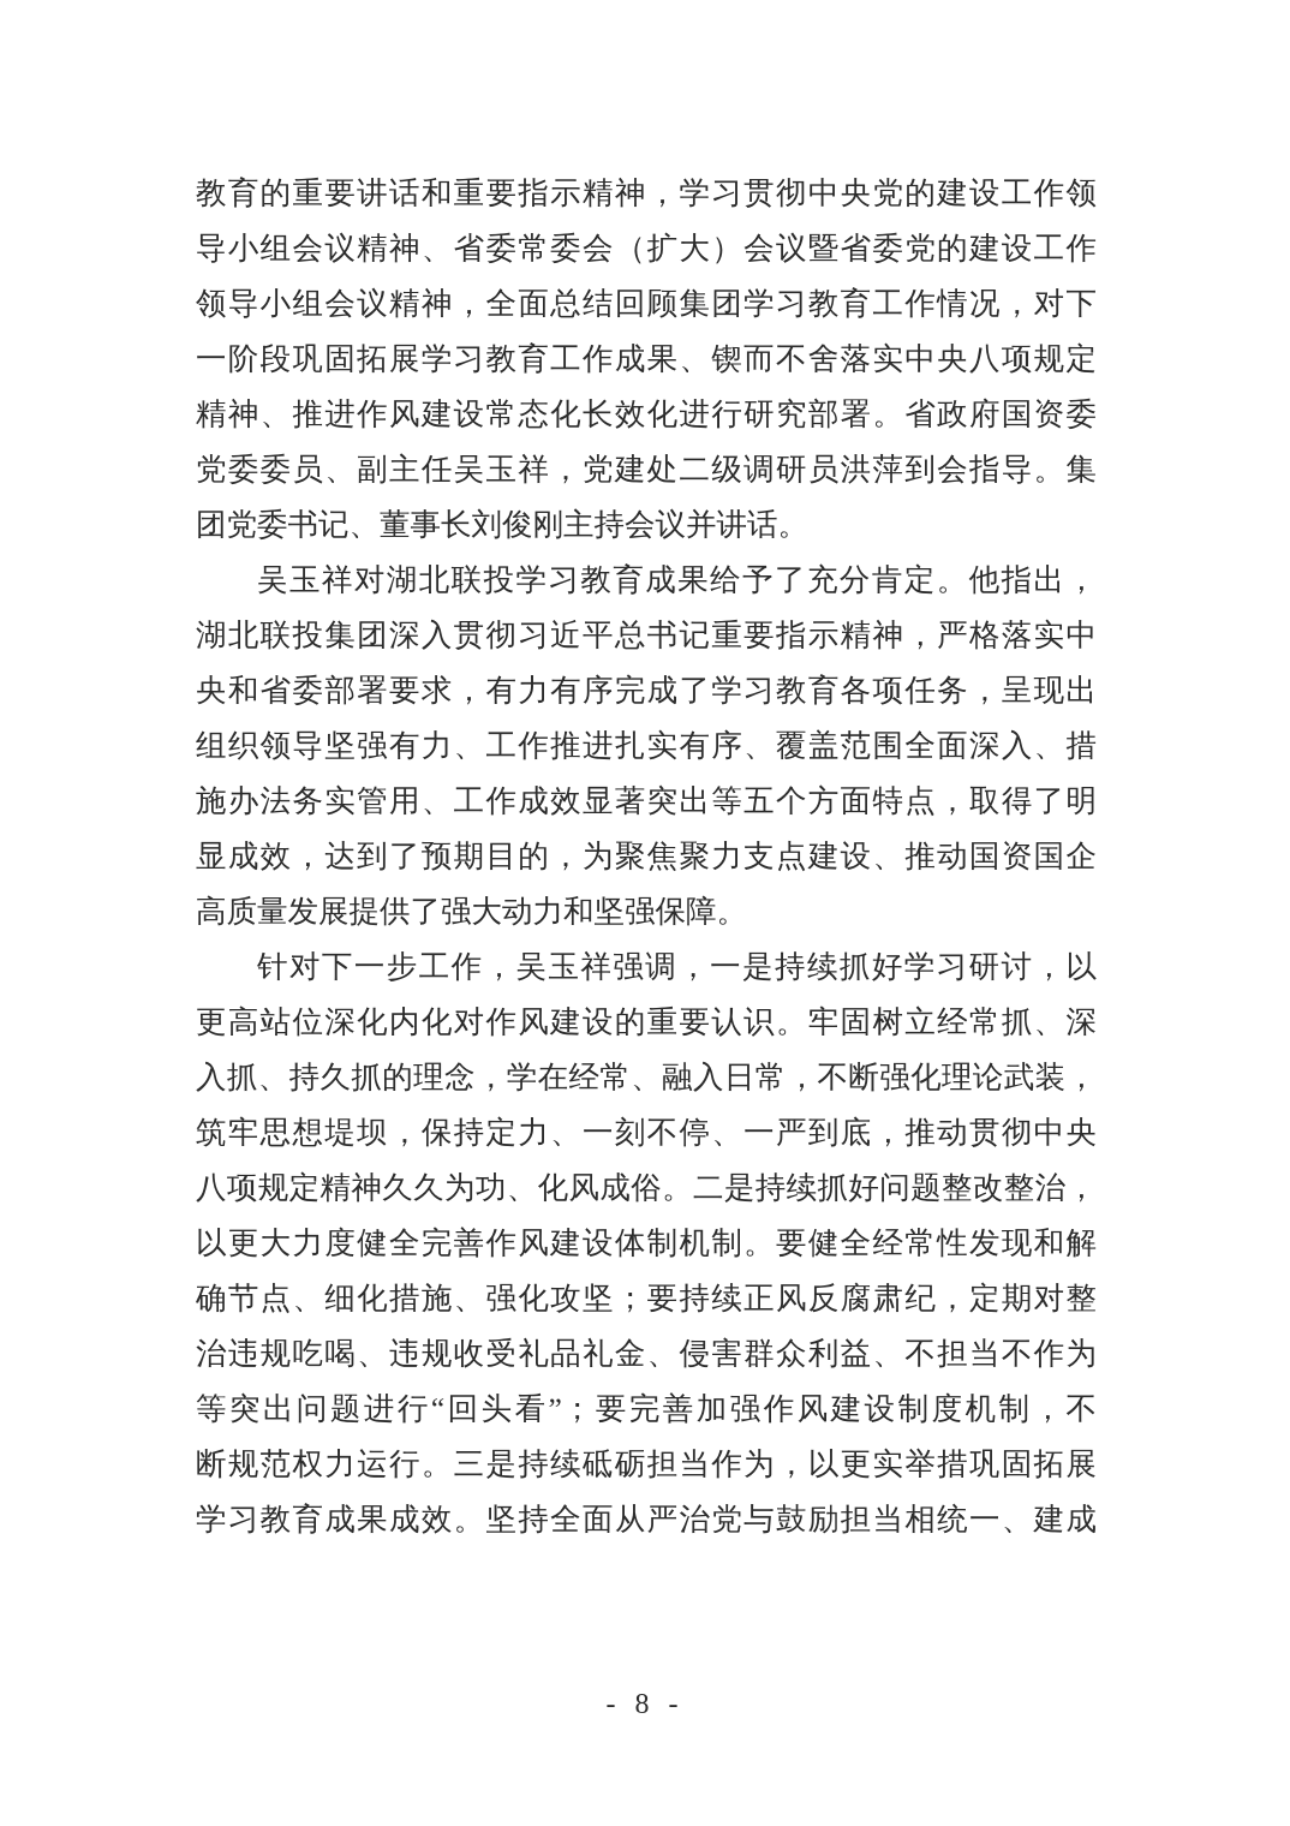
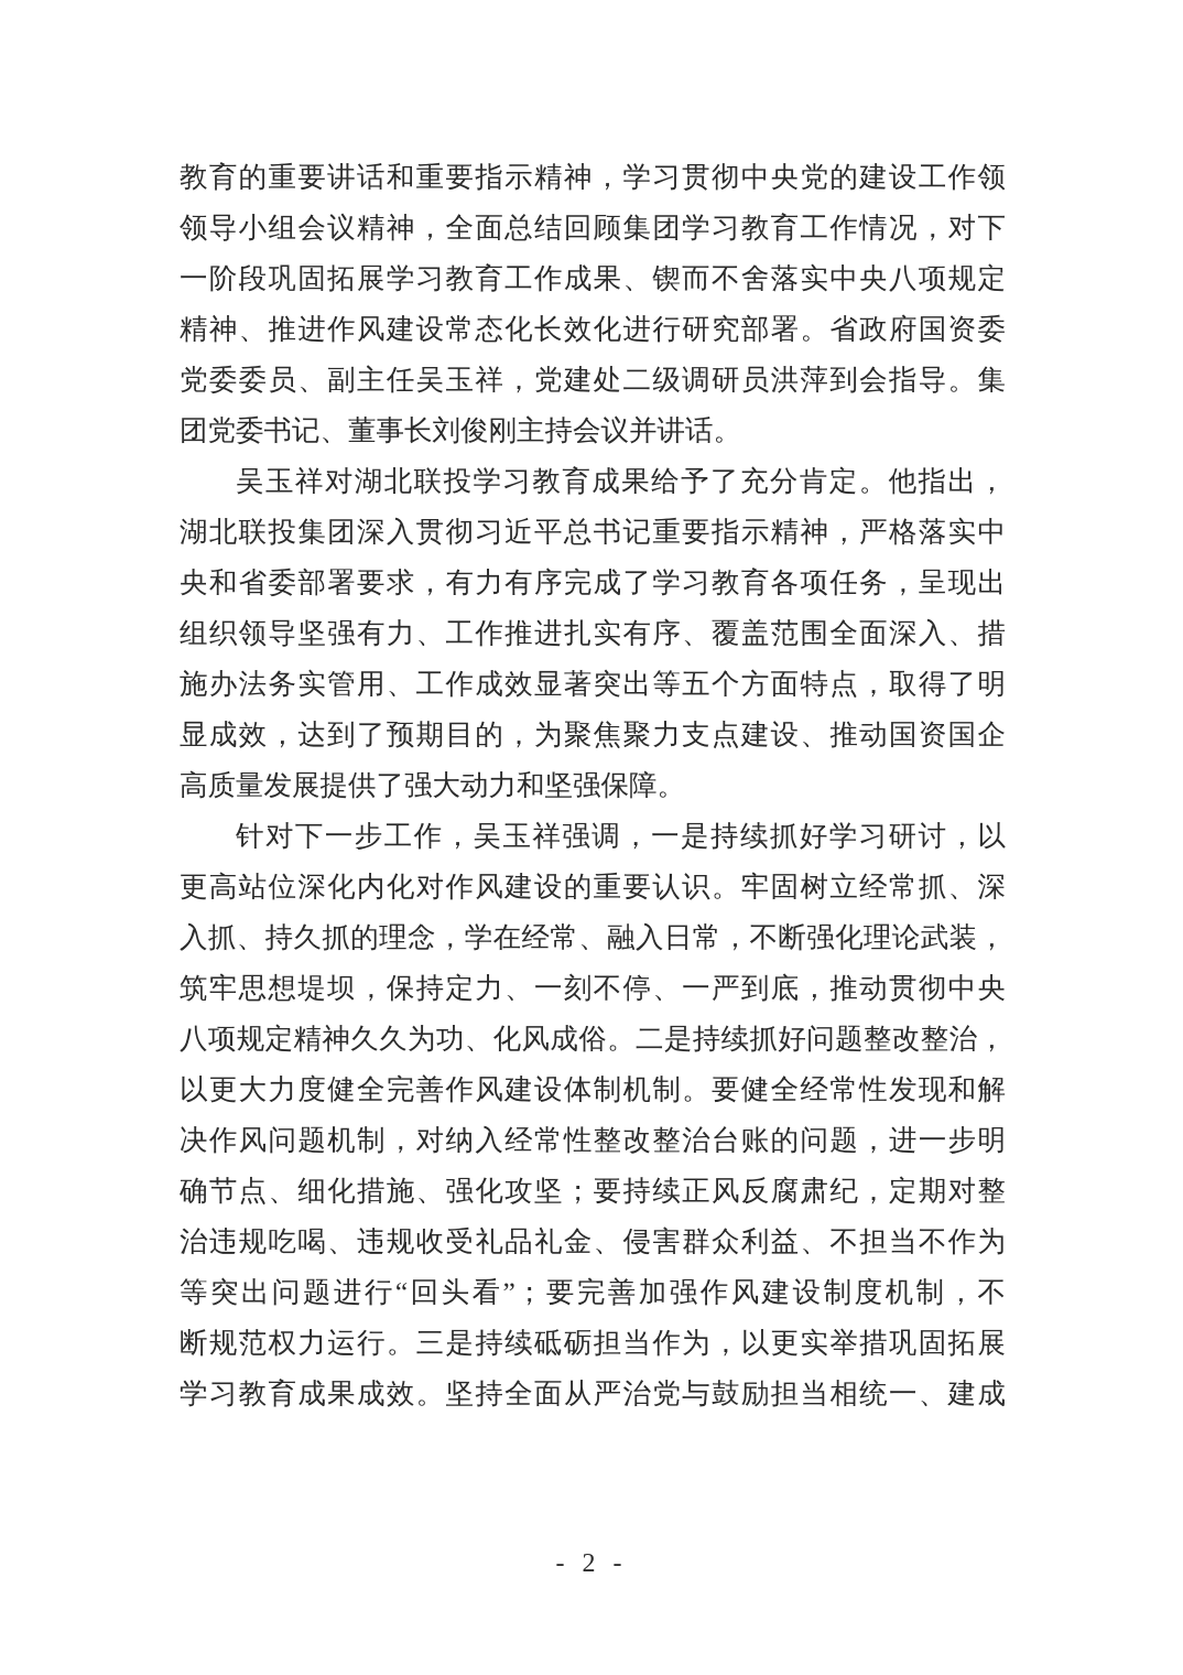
  教育的重要讲话和重要指示精神，学习贯彻中央党的建设工作领
- 导小组会议精神、省委常委会（扩大）会议暨省委党的建设工作
  领导小组会议精神，全面总结回顾集团学习教育工作情况，对下
  一阶段巩固拓展学习教育工作成果、锲而不舍落实中央八项规定
  精神、推进作风建设常态化长效化进行研究部署。省政府国资委
  党委委员、副主任吴玉祥，党建处二级调研员洪萍到会指导。集
  团党委书记、董事长刘俊刚主持会议并讲话。
  吴玉祥对湖北联投学习教育成果给予了充分肯定。他指出，
  湖北联投集团深入贯彻习近平总书记重要指示精神，严格落实中
  央和省委部署要求，有力有序完成了学习教育各项任务，呈现出
  组织领导坚强有力、工作推进扎实有序、覆盖范围全面深入、措
  施办法务实管用、工作成效显著突出等五个方面特点，取得了明
  显成效，达到了预期目的，为聚焦聚力支点建设、推动国资国企
  高质量发展提供了强大动力和坚强保障。
  针对下一步工作，吴玉祥强调，一是持续抓好学习研讨，以
  更高站位深化内化对作风建设的重要认识。牢固树立经常抓、深
  入抓、持久抓的理念，学在经常、融入日常，不断强化理论武装，
  筑牢思想堤坝，保持定力、一刻不停、一严到底，推动贯彻中央
  八项规定精神久久为功、化风成俗。二是持续抓好问题整改整治，
  以更大力度健全完善作风建设体制机制。要健全经常性发现和解
+ 决作风问题机制，对纳入经常性整改整治台账的问题，进一步明
  确节点、细化措施、强化攻坚；要持续正风反腐肃纪，定期对整
  治违规吃喝、违规收受礼品礼金、侵害群众利益、不担当不作为
  等突出问题进行“回头看”；要完善加强作风建设制度机制，不
  断规范权力运行。三是持续砥砺担当作为，以更实举措巩固拓展
  学习教育成果成效。坚持全面从严治党与鼓励担当相统一、建成
- - 8 -
+ - 2 -
